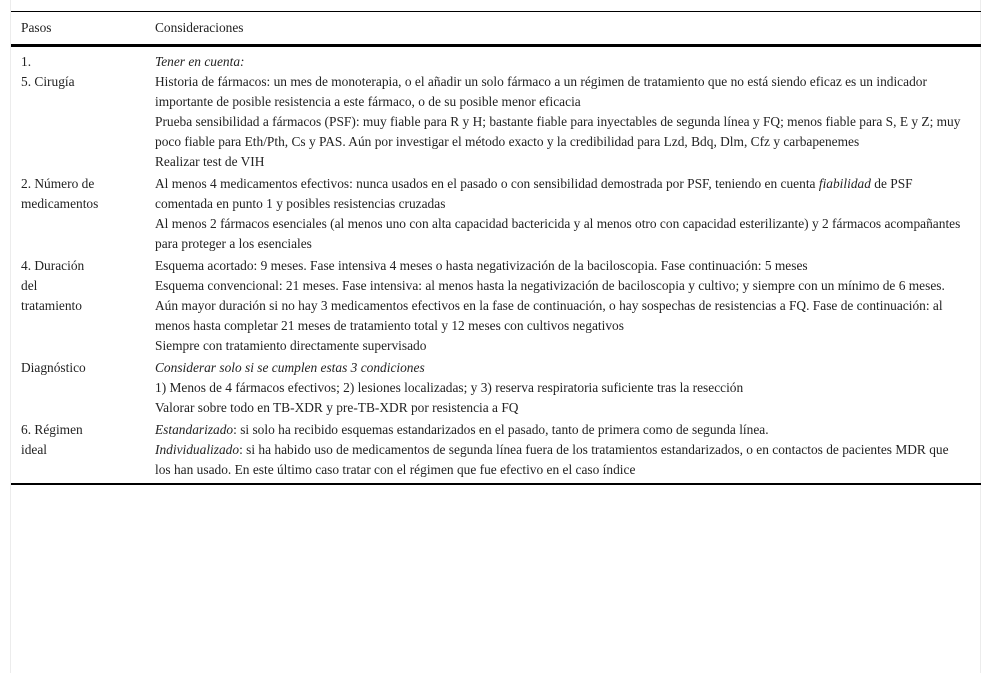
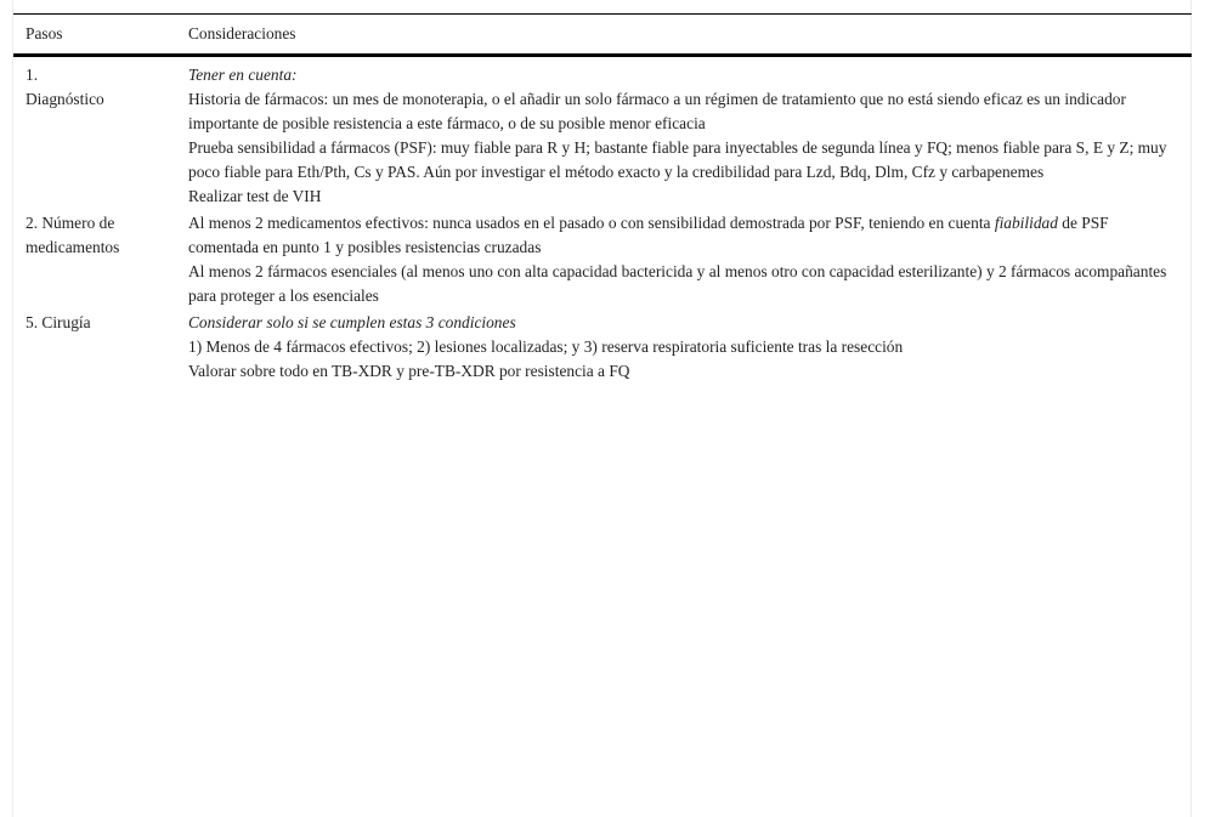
  Pasos	Consideraciones
- 1.5. Cirugía	Tener en cuenta:Historia de fármacos: un mes de monoterapia, o el añadir un solo fármaco a un régimen de tratamiento que no está siendo eficaz es un indicador importante de posible resistencia a este fármaco, o de su posible menor eficaciaPrueba sensibilidad a fármacos (PSF): muy fiable para R y H; bastante fiable para inyectables de segunda línea y FQ; menos fiable para S, E y Z; muy poco fiable para Eth/Pth, Cs y PAS. Aún por investigar el método exacto y la credibilidad para Lzd, Bdq, Dlm, Cfz y carbapenemesRealizar test de VIH
+ 1.Diagnóstico	Tener en cuenta:Historia de fármacos: un mes de monoterapia, o el añadir un solo fármaco a un régimen de tratamiento que no está siendo eficaz es un indicador importante de posible resistencia a este fármaco, o de su posible menor eficaciaPrueba sensibilidad a fármacos (PSF): muy fiable para R y H; bastante fiable para inyectables de segunda línea y FQ; menos fiable para S, E y Z; muy poco fiable para Eth/Pth, Cs y PAS. Aún por investigar el método exacto y la credibilidad para Lzd, Bdq, Dlm, Cfz y carbapenemesRealizar test de VIH
- 2. Número demedicamentos	Al menos 4 medicamentos efectivos: nunca usados en el pasado o con sensibilidad demostrada por PSF, teniendo en cuenta fiabilidad de PSF comentada en punto 1 y posibles resistencias cruzadasAl menos 2 fármacos esenciales (al menos uno con alta capacidad bactericida y al menos otro con capacidad esterilizante) y 2 fármacos acompañantes para proteger a los esenciales
+ 2. Número demedicamentos	Al menos 2 medicamentos efectivos: nunca usados en el pasado o con sensibilidad demostrada por PSF, teniendo en cuenta fiabilidad de PSF comentada en punto 1 y posibles resistencias cruzadasAl menos 2 fármacos esenciales (al menos uno con alta capacidad bactericida y al menos otro con capacidad esterilizante) y 2 fármacos acompañantes para proteger a los esenciales
- 4. Duracióndeltratamiento	Esquema acortado: 9 meses. Fase intensiva 4 meses o hasta negativización de la baciloscopia. Fase continuación: 5 mesesEsquema convencional: 21 meses. Fase intensiva: al menos hasta la negativización de baciloscopia y cultivo; y siempre con un mínimo de 6 meses. Aún mayor duración si no hay 3 medicamentos efectivos en la fase de continuación, o hay sospechas de resistencias a FQ. Fase de continuación: al menos hasta completar 21 meses de tratamiento total y 12 meses con cultivos negativosSiempre con tratamiento directamente supervisado
- Diagnóstico	Considerar solo si se cumplen estas 3 condiciones1) Menos de 4 fármacos efectivos; 2) lesiones localizadas; y 3) reserva respiratoria suficiente tras la resecciónValorar sobre todo en TB-XDR y pre-TB-XDR por resistencia a FQ
+ 5. Cirugía	Considerar solo si se cumplen estas 3 condiciones1) Menos de 4 fármacos efectivos; 2) lesiones localizadas; y 3) reserva respiratoria suficiente tras la resecciónValorar sobre todo en TB-XDR y pre-TB-XDR por resistencia a FQ
- 6. Régimenideal	Estandarizado: si solo ha recibido esquemas estandarizados en el pasado, tanto de primera como de segunda línea.Individualizado: si ha habido uso de medicamentos de segunda línea fuera de los tratamientos estandarizados, o en contactos de pacientes MDR que los han usado. En este último caso tratar con el régimen que fue efectivo en el caso índice
